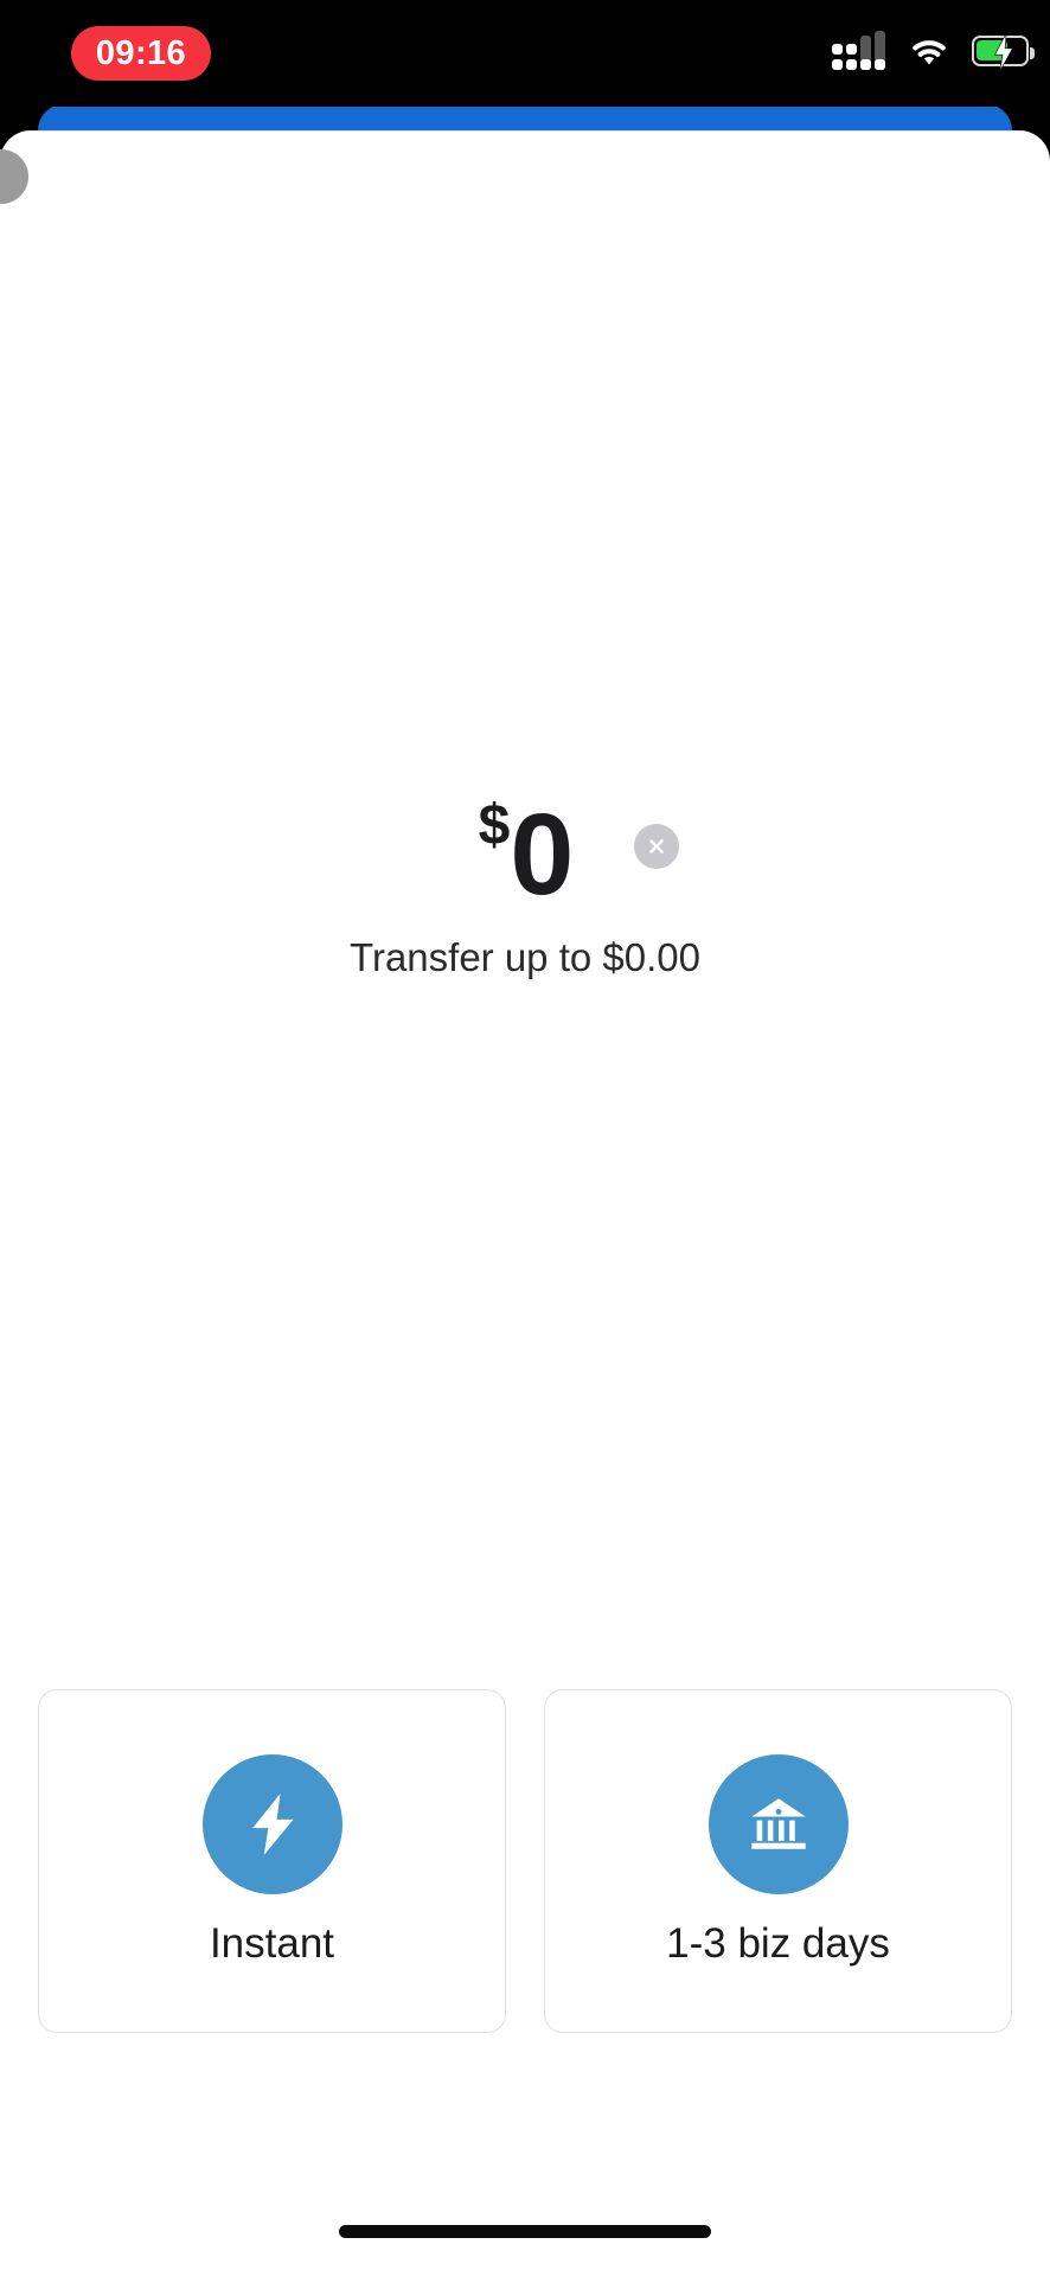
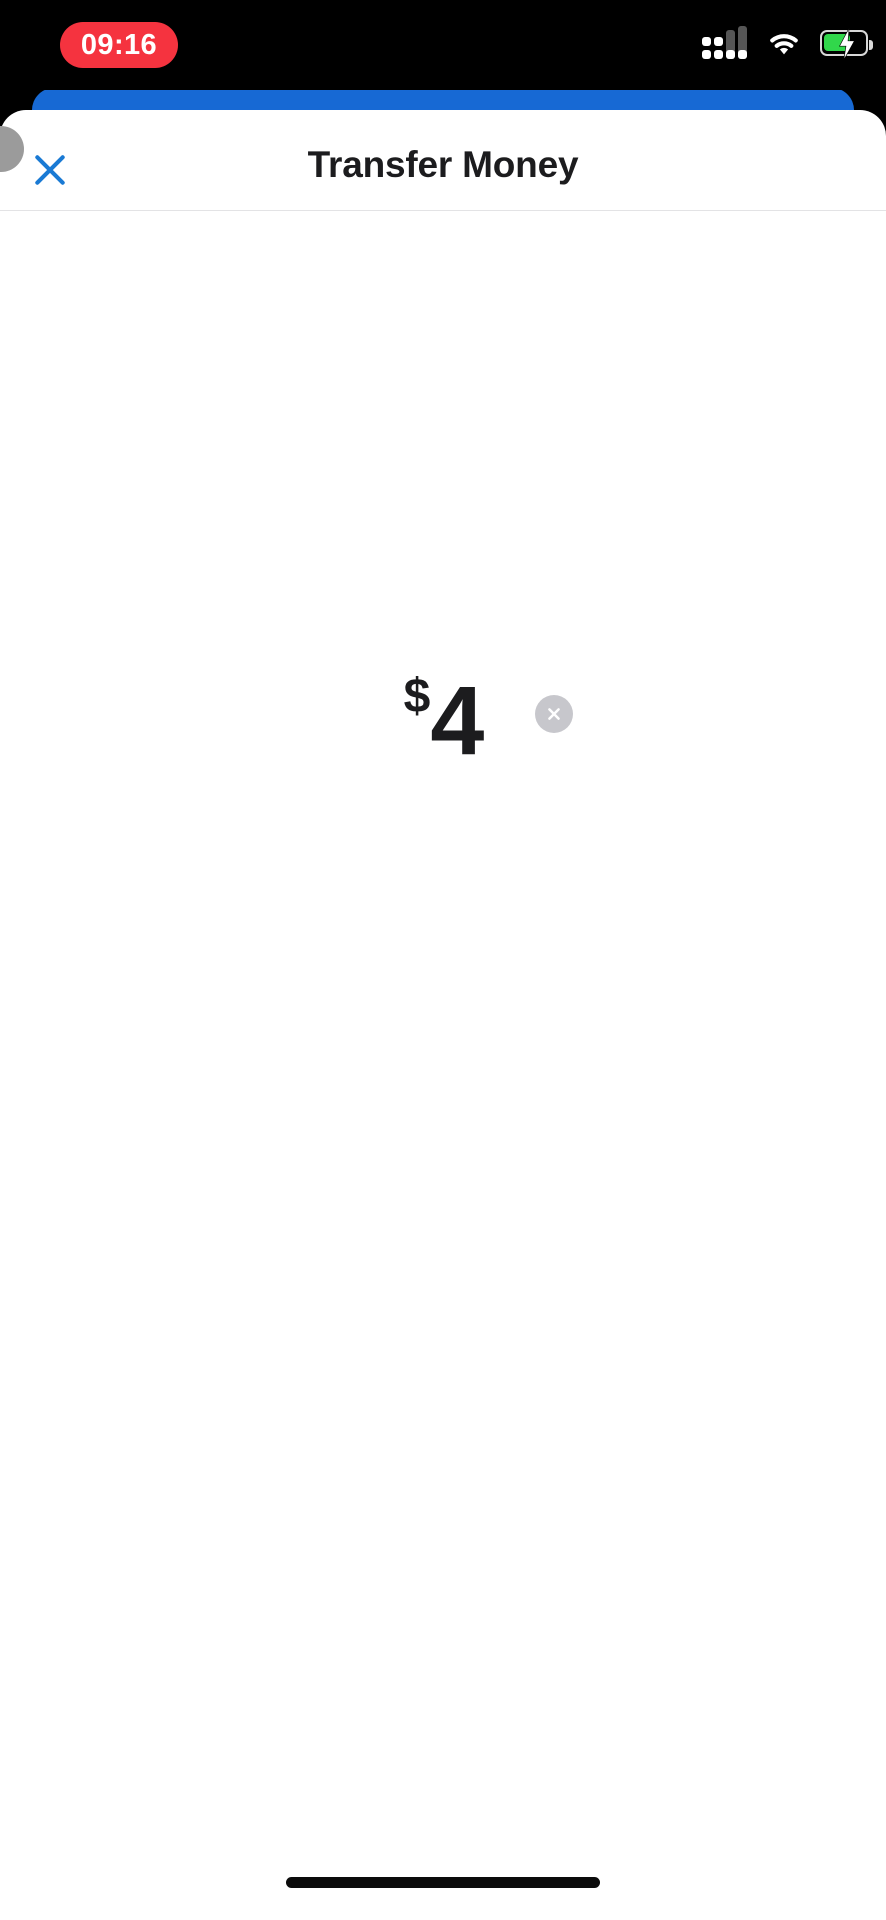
  09:16
+ Transfer Money
  $
- 0
+ 4
- Transfer up to $0.00
- Instant
- 1-3 biz days
